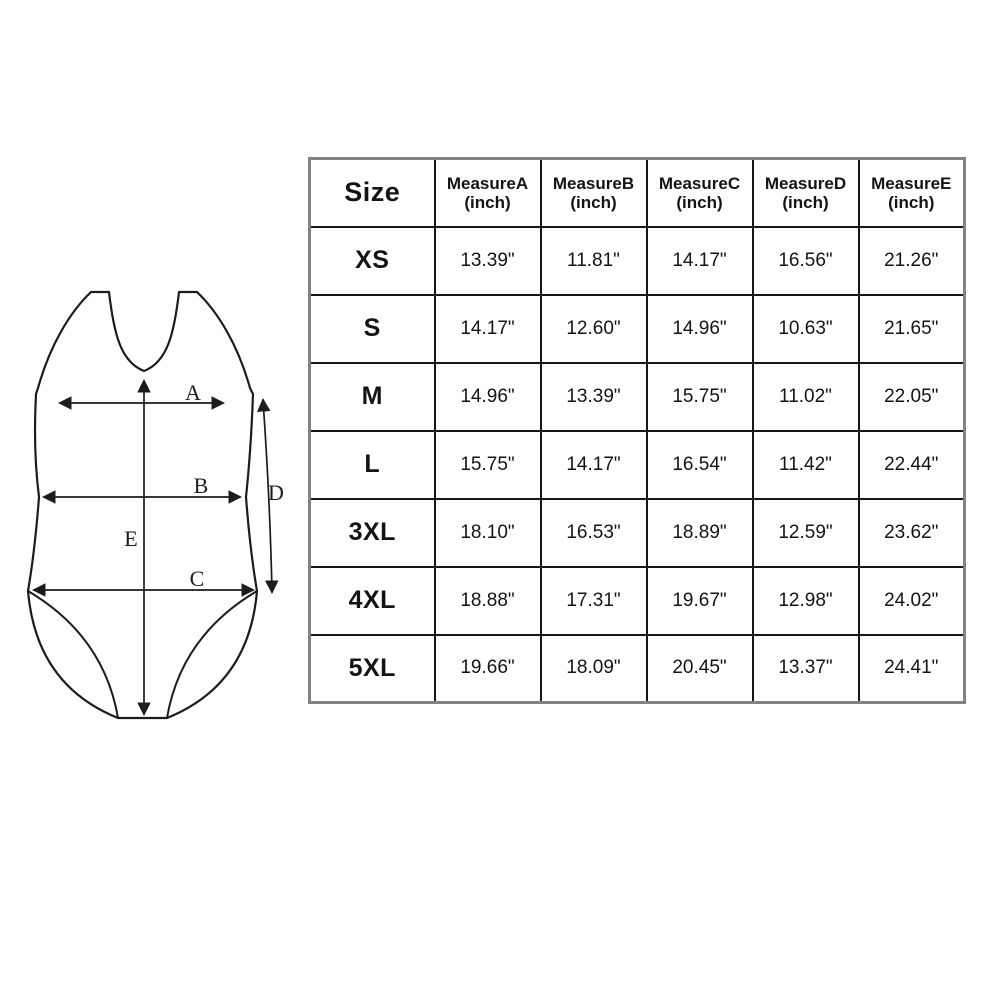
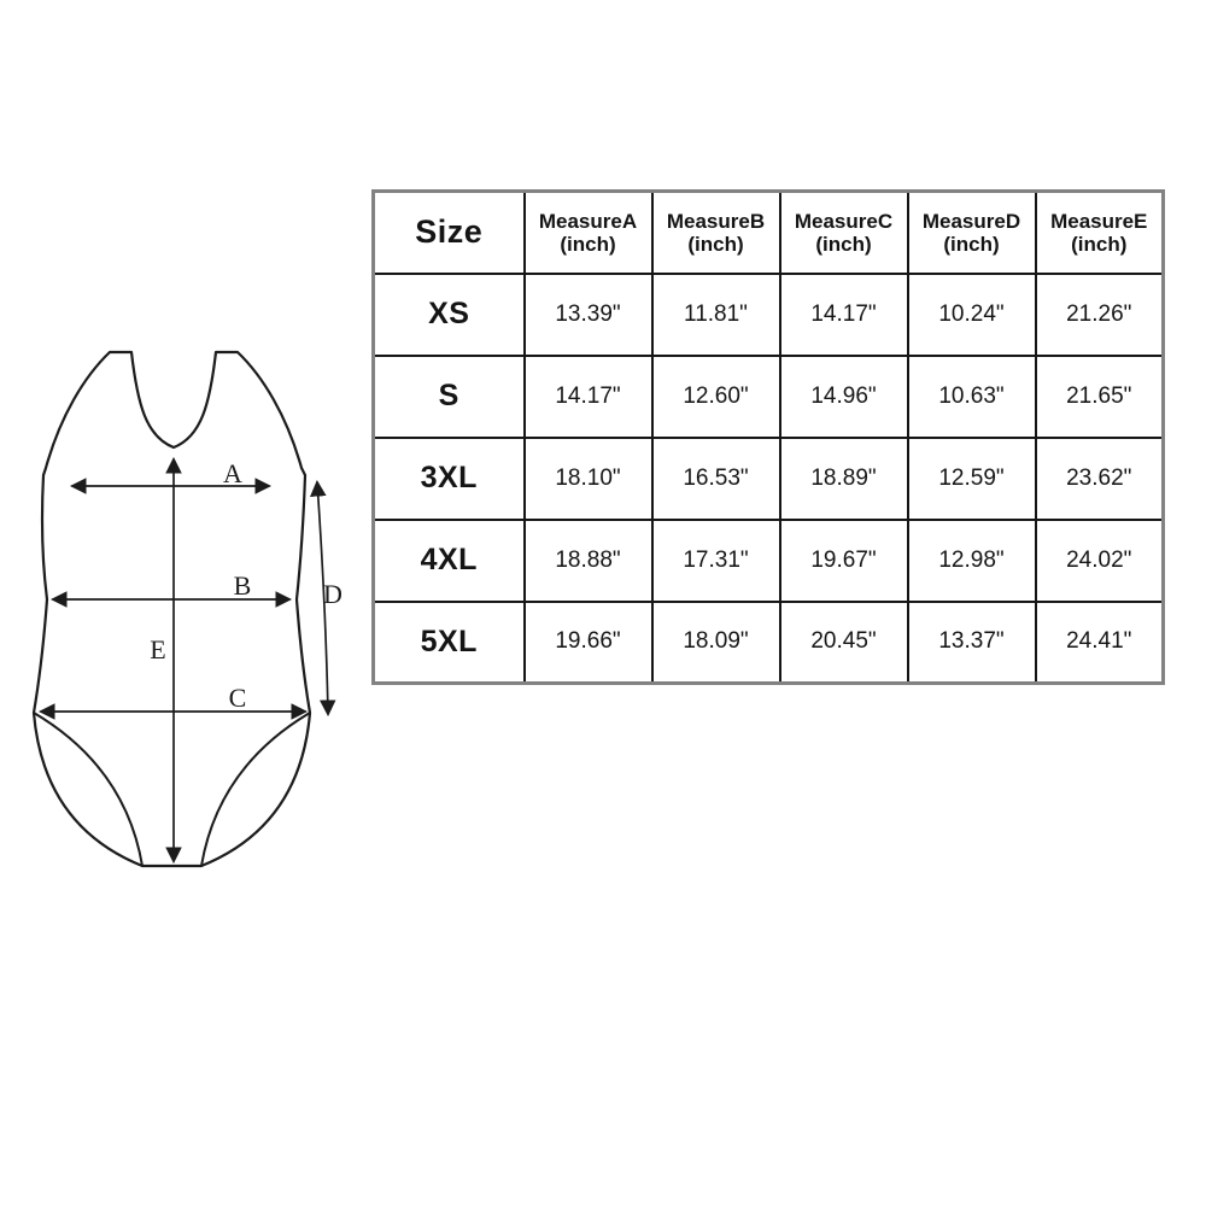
  A
  B
  C
  D
  E
  Size	MeasureA (inch)	MeasureB (inch)	MeasureC (inch)	MeasureD (inch)	MeasureE (inch)
- XS	13.39"	11.81"	14.17"	16.56"	21.26"
+ XS	13.39"	11.81"	14.17"	10.24"	21.26"
  S	14.17"	12.60"	14.96"	10.63"	21.65"
- M	14.96"	13.39"	15.75"	11.02"	22.05"
- L	15.75"	14.17"	16.54"	11.42"	22.44"
  3XL	18.10"	16.53"	18.89"	12.59"	23.62"
  4XL	18.88"	17.31"	19.67"	12.98"	24.02"
  5XL	19.66"	18.09"	20.45"	13.37"	24.41"
